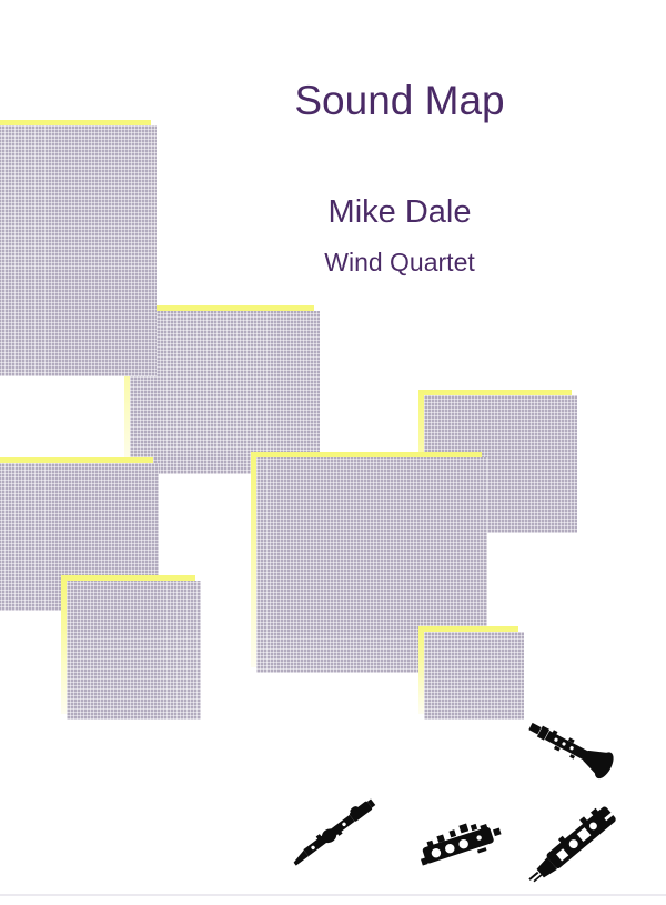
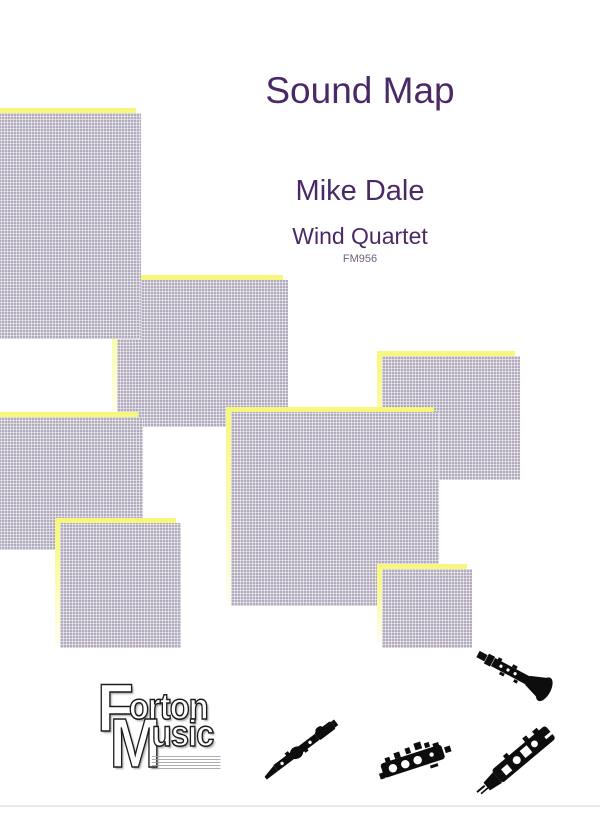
  Sound Map
  Mike Dale
  Wind Quartet
+ FM956
+ F
+ orton
+ M
+ usic
